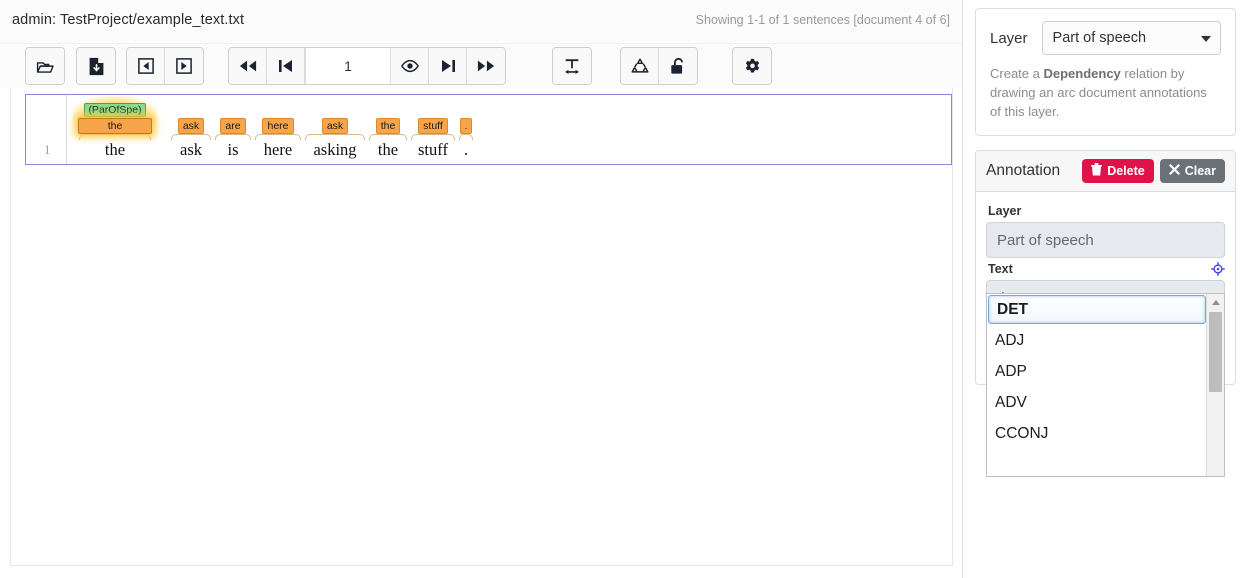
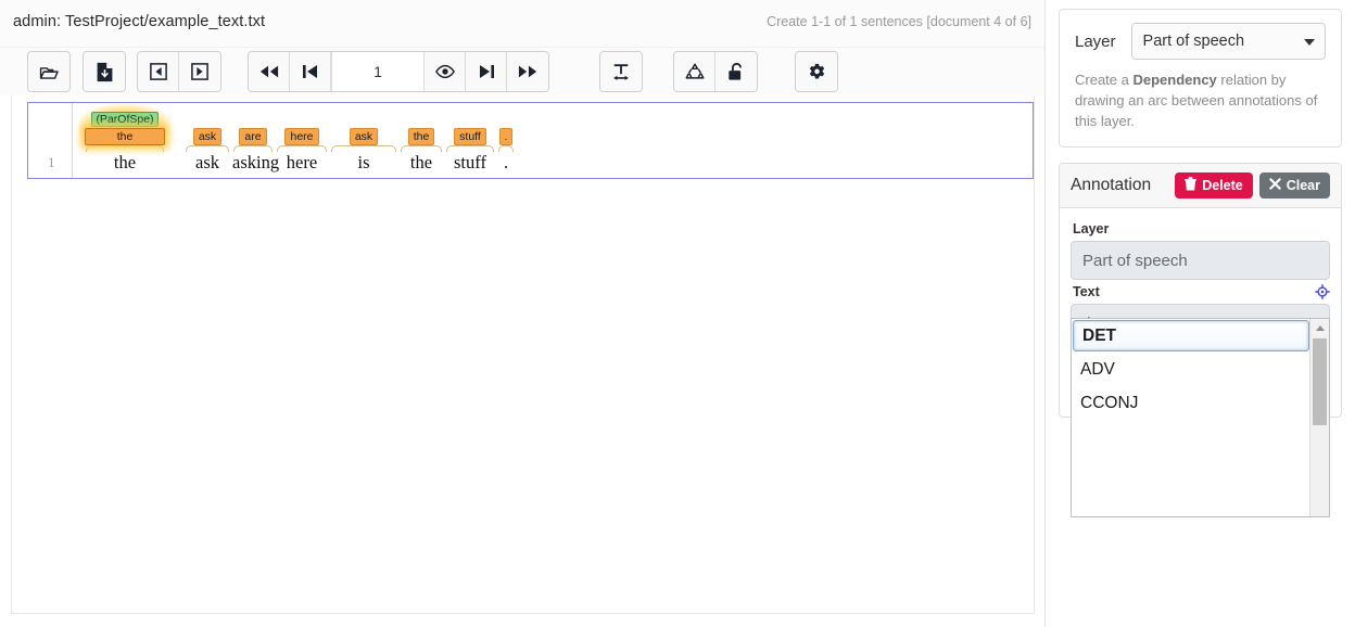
  admin: TestProject/example_text.txt
- Showing 1-1 of 1 sentences [document 4 of 6]
+ Create 1-1 of 1 sentences [document 4 of 6]
  1
  1
  (ParOfSpe)
  the
  the
  ask
  ask
  are
- is
+ asking
  here
  here
  ask
- asking
+ is
  the
  the
  stuff
  stuff
  .
  .
  Layer
  Part of speech
- Create a Dependency relation by drawing an arc document annotations of this layer.
+ Create a Dependency relation by drawing an arc between annotations of this layer.
  Annotation
  Delete
  Clear
  Layer
  Part of speech
  Text
  DET
- ADJ
- ADP
  ADV
  CCONJ
